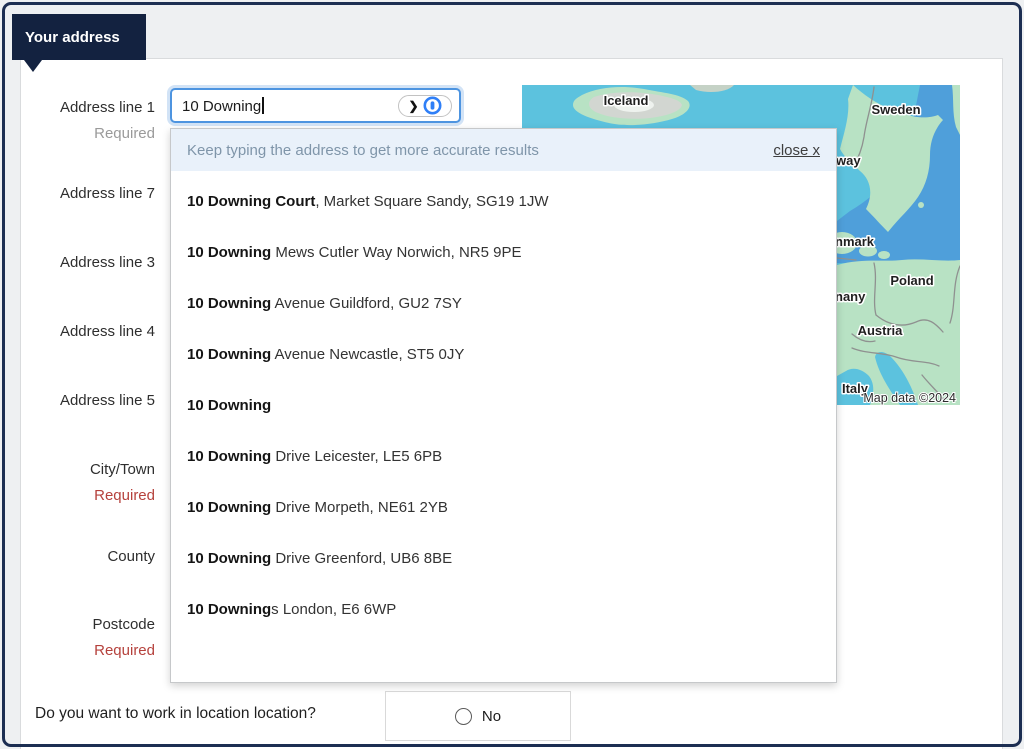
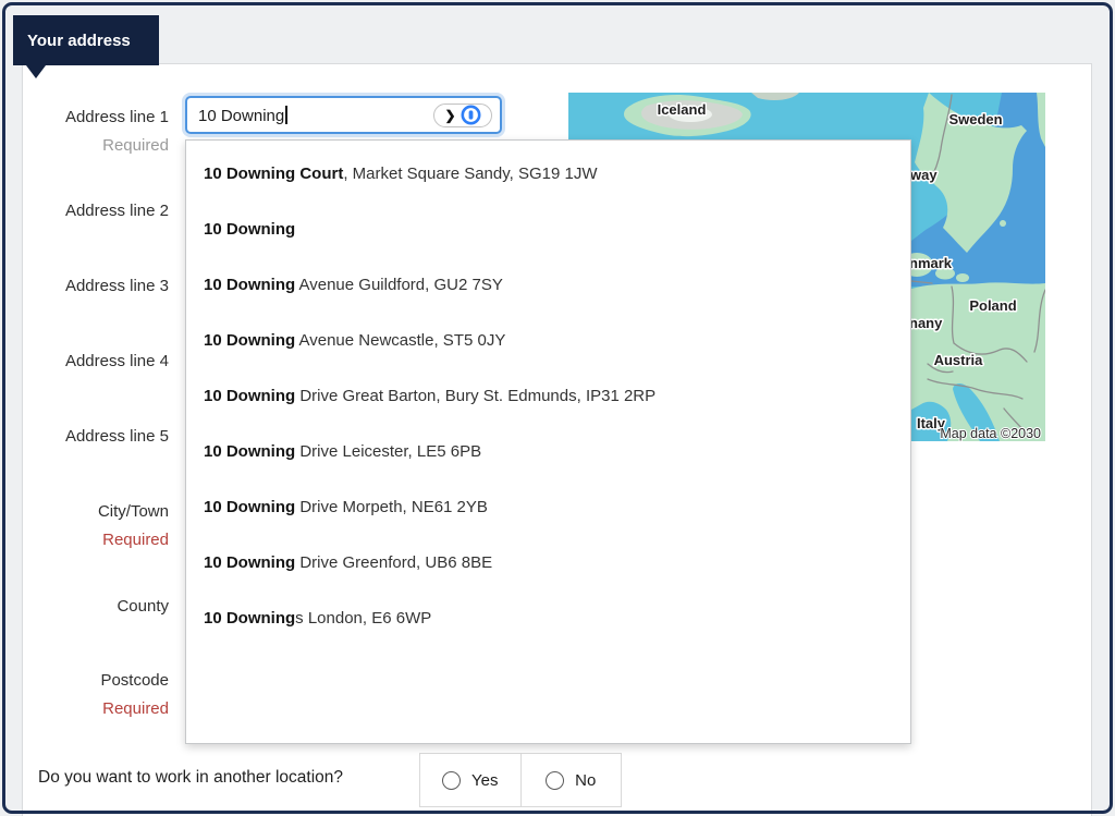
  Your address
  Address line 1
  Required
- Address line 7
+ Address line 2
  Address line 3
  Address line 4
  Address line 5
  City/Town
  Required
  County
  Postcode
  Required
  Iceland
  Sweden
  way
  nmark
  Poland
  nany
  Austria
  Italy
- Map data ©2024
+ Map data ©2030
  10 Downing
  ❯
- Keep typing the address to get more accurate results
- close x
  10 Downing Court
  , Market Square Sandy, SG19 1JW
  10 Downing
- Mews Cutler Way Norwich, NR5 9PE
  10 Downing
  Avenue Guildford, GU2 7SY
  10 Downing
  Avenue Newcastle, ST5 0JY
  10 Downing
+ Drive Great Barton, Bury St. Edmunds, IP31 2RP
  10 Downing
  Drive Leicester, LE5 6PB
  10 Downing
  Drive Morpeth, NE61 2YB
  10 Downing
  Drive Greenford, UB6 8BE
  10 Downing
  s London, E6 6WP
- Do you want to work in location location?
+ Do you want to work in another location?
+ Yes
  No
